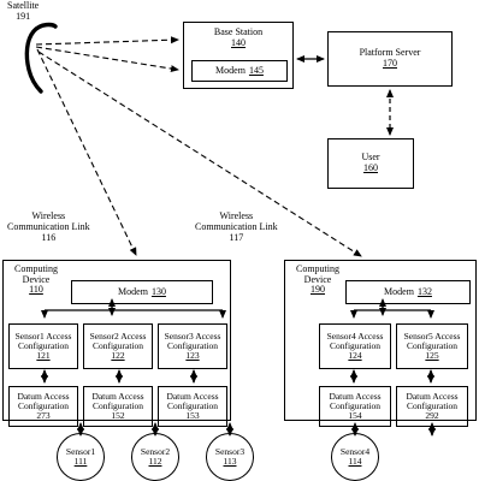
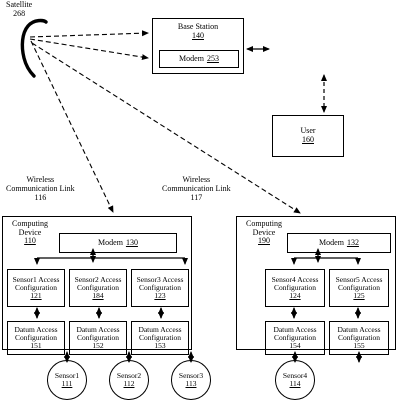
  Satellite
- 191
+ 268
  Base Station
  140
  Modem
- 145
+ 253
- Platform Server
- 170
  User
  160
  Wireless
  Communication Link
  116
  Wireless
  Communication Link
  117
  Computing
  Device
  110
  Modem
  130
  Sensor1 Access
  Configuration
  121
  Sensor2 Access
  Configuration
- 122
+ 184
  Sensor3 Access
  Configuration
  123
  Datum Access
  Configuration
- 273
+ 151
  Datum Access
  Configuration
  152
  Datum Access
  Configuration
  153
  Computing
  Device
  190
  Modem
  132
  Sensor4 Access
  Configuration
  124
  Sensor5 Access
  Configuration
  125
  Datum Access
  Configuration
  154
  Datum Access
  Configuration
- 292
+ 155
  Sensor1
  111
  Sensor2
  112
  Sensor3
  113
  Sensor4
  114
